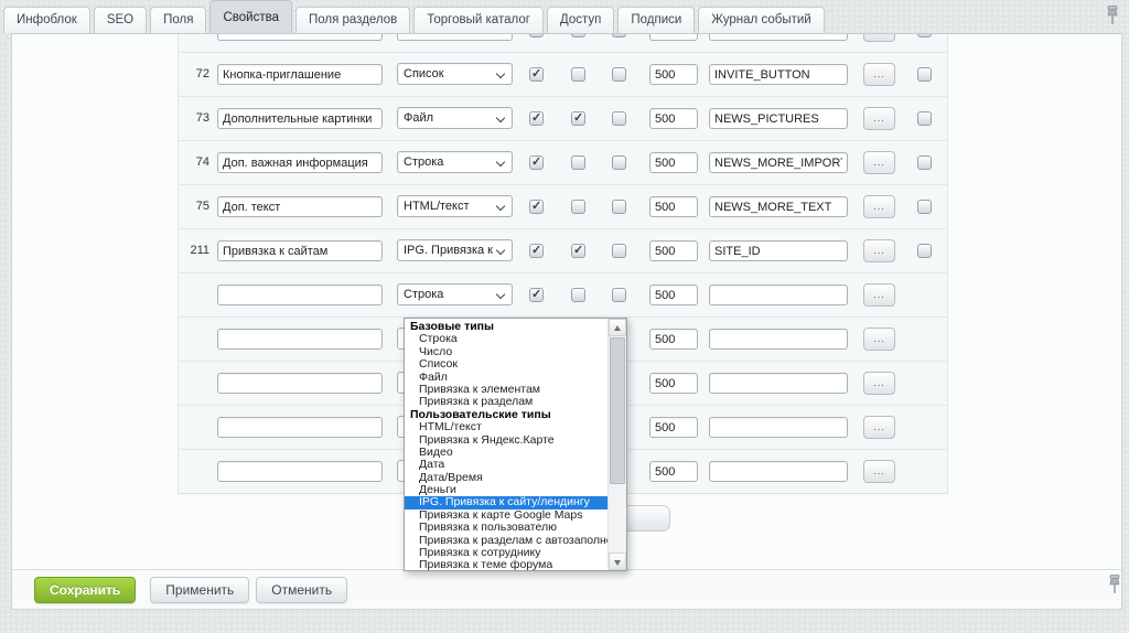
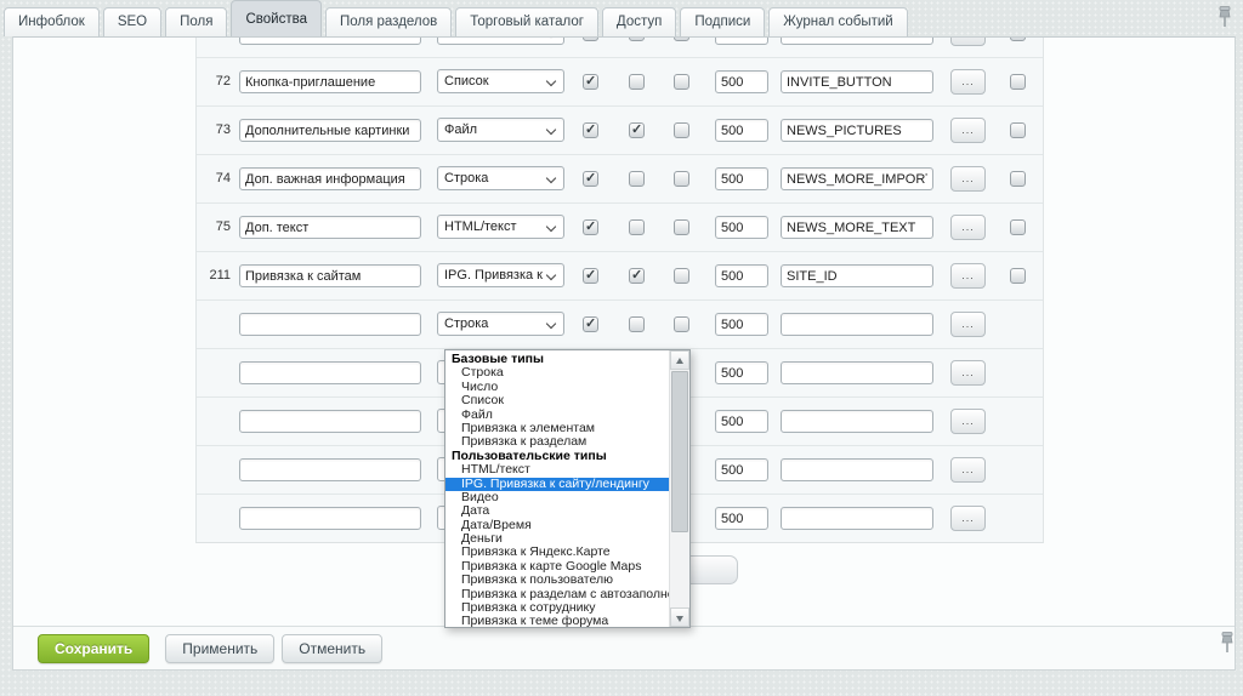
  Инфоблок
  SEO
  Поля
  Свойства
  Поля разделов
  Торговый каталог
  Доступ
  Подписи
  Журнал событий
  72
  Кнопка-приглашение
  Список
  500
  INVITE_BUTTON
  ...
  73
  Дополнительные картинки
  Файл
  500
  NEWS_PICTURES
  ...
  74
  Доп. важная информация
  Строка
  500
  NEWS_MORE_IMPOR
  ...
  75
  Доп. текст
  HTML/текст
  500
  NEWS_MORE_TEXT
  ...
  211
  Привязка к сайтам
  IPG. Привязка к
  500
  SITE_ID
  ...
  Строка
  500
  ...
  500
  ...
  500
  ...
  500
  ...
  500
  ...
  Сохранить
  Применить
  Отменить
  Базовые типы
  Строка
  Число
  Список
  Файл
  Привязка к элементам
  Привязка к разделам
  Пользовательские типы
  HTML/текст
- Привязка к Яндекс.Карте
+ IPG. Привязка к сайту/лендингу
  Видео
  Дата
  Дата/Время
  Деньги
- IPG. Привязка к сайту/лендингу
+ Привязка к Яндекс.Карте
  Привязка к карте Google Maps
  Привязка к пользователю
  Привязка к разделам с автозаполн
  Привязка к сотруднику
  Привязка к теме форума
